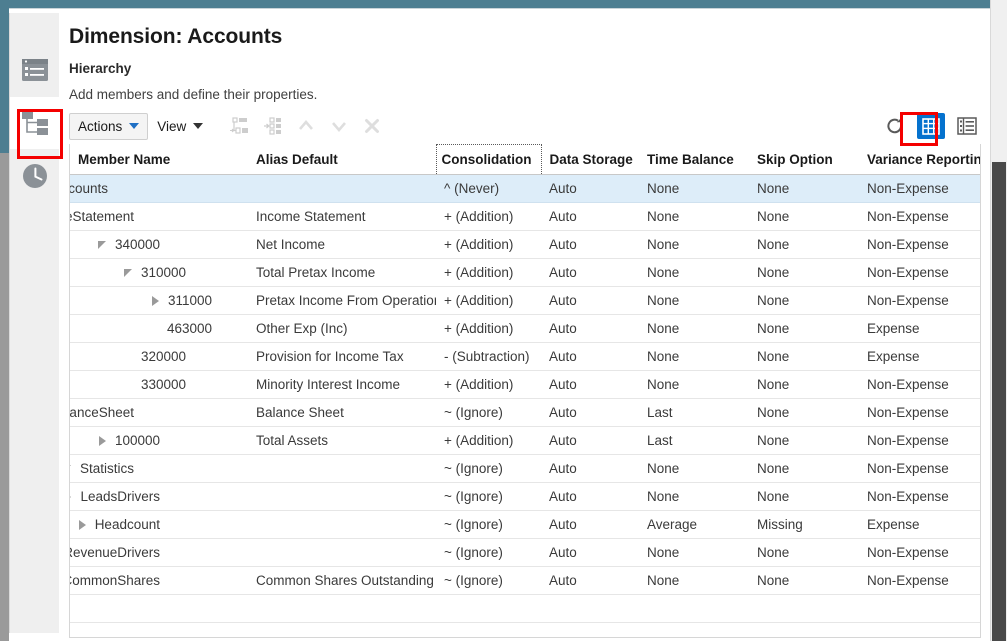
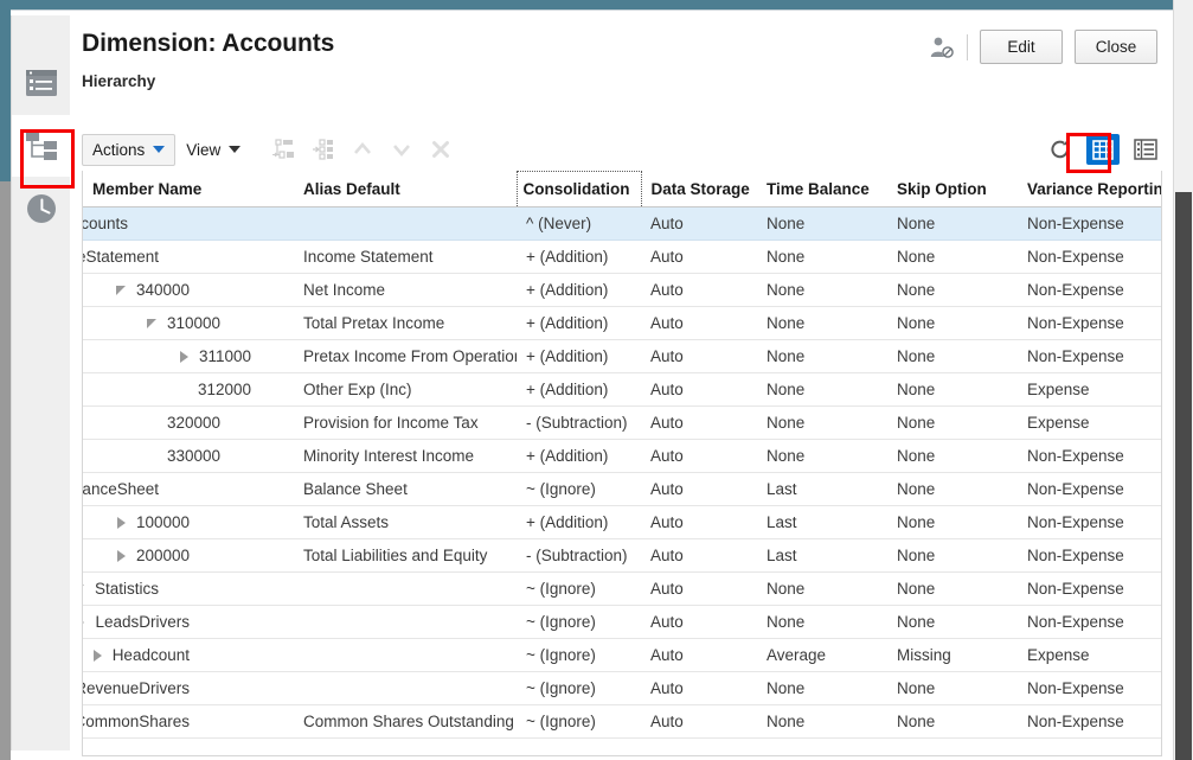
  Dimension: Accounts
+ Edit
+ Close
  Hierarchy
- Add members and define their properties.
  Actions
  View
  Member Name	Alias Default	Consolidation	Data Storage	Time Balance	Skip Option	Variance Reportin
  counts		^ (Never)	Auto	None	None	Non-Expense
  Statement	Income Statement	+ (Addition)	Auto	None	None	Non-Expense
  340000	Net Income	+ (Addition)	Auto	None	None	Non-Expense
  310000	Total Pretax Income	+ (Addition)	Auto	None	None	Non-Expense
  311000	Pretax Income From Operatio	+ (Addition)	Auto	None	None	Non-Expense
- 463000	Other Exp (Inc)	+ (Addition)	Auto	None	None	Expense
+ 312000	Other Exp (Inc)	+ (Addition)	Auto	None	None	Expense
  320000	Provision for Income Tax	- (Subtraction)	Auto	None	None	Expense
  330000	Minority Interest Income	+ (Addition)	Auto	None	None	Non-Expense
  anceSheet	Balance Sheet	~ (Ignore)	Auto	Last	None	Non-Expense
  100000	Total Assets	+ (Addition)	Auto	Last	None	Non-Expense
+ 200000	Total Liabilities and Equity	- (Subtraction)	Auto	Last	None	Non-Expense
  Statistics		~ (Ignore)	Auto	None	None	Non-Expense
  LeadsDrivers		~ (Ignore)	Auto	None	None	Non-Expense
  Headcount		~ (Ignore)	Auto	Average	Missing	Expense
  evenueDrivers		~ (Ignore)	Auto	None	None	Non-Expense
  ommonShares	Common Shares Outstanding	~ (Ignore)	Auto	None	None	Non-Expense
